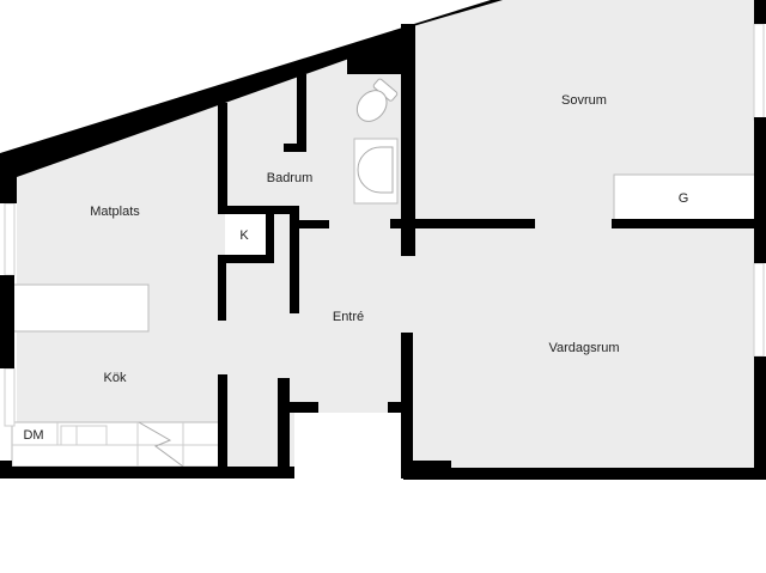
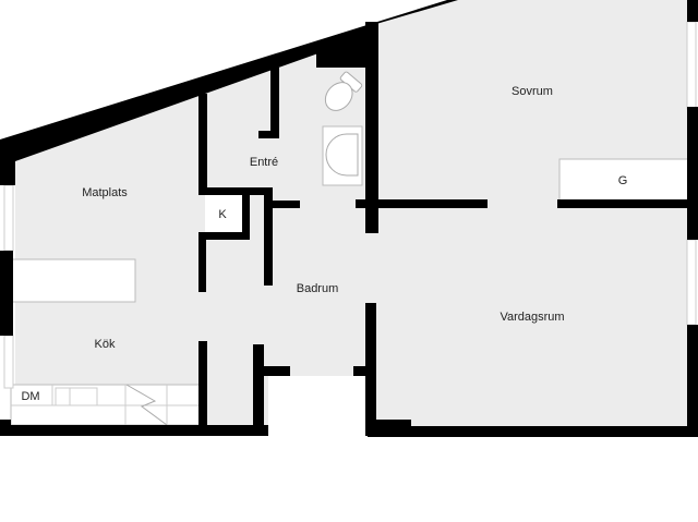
  Sovrum
- Badrum
+ Entré
  Matplats
  K
  G
- Entré
+ Badrum
  Vardagsrum
  Kök
  DM
